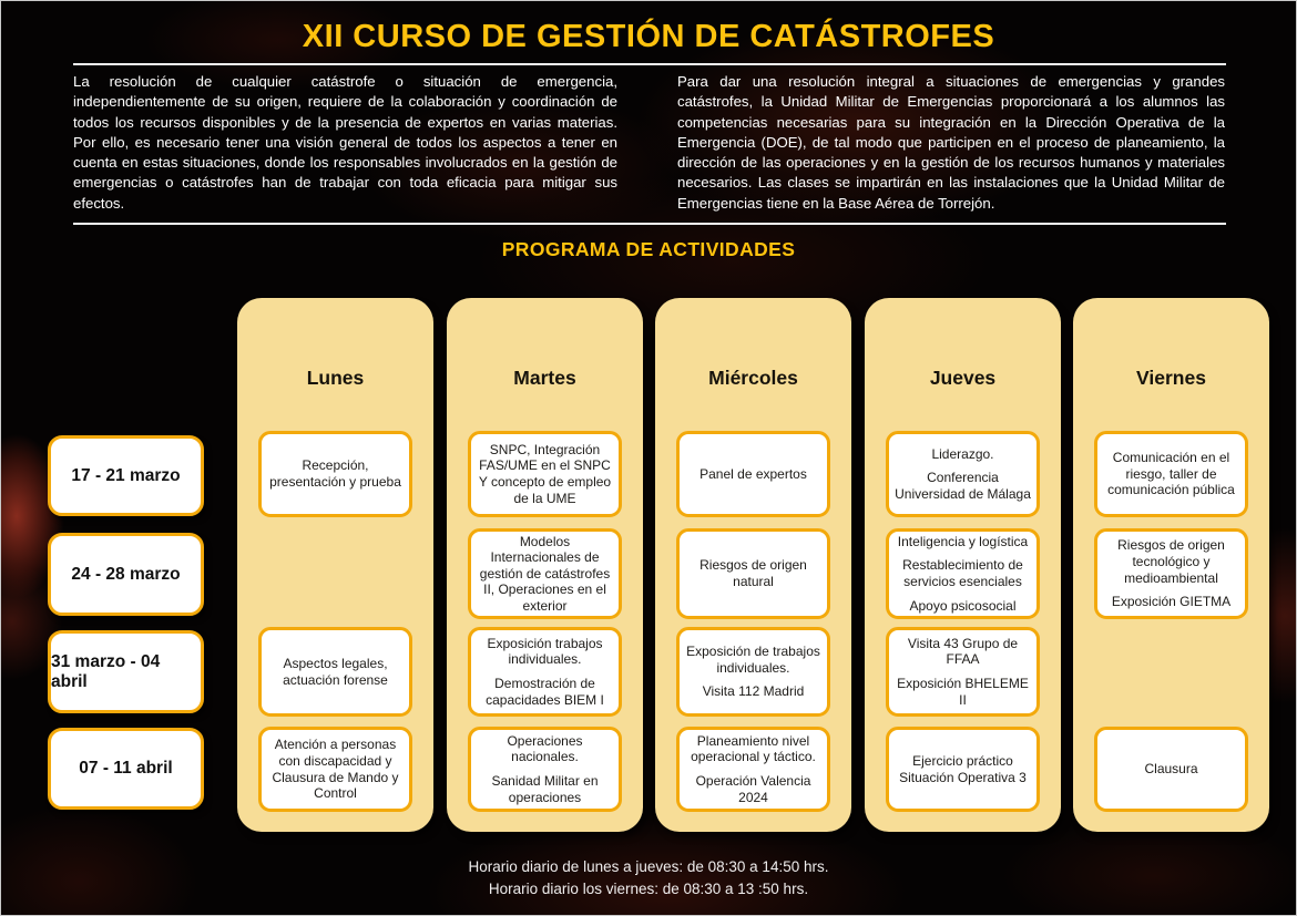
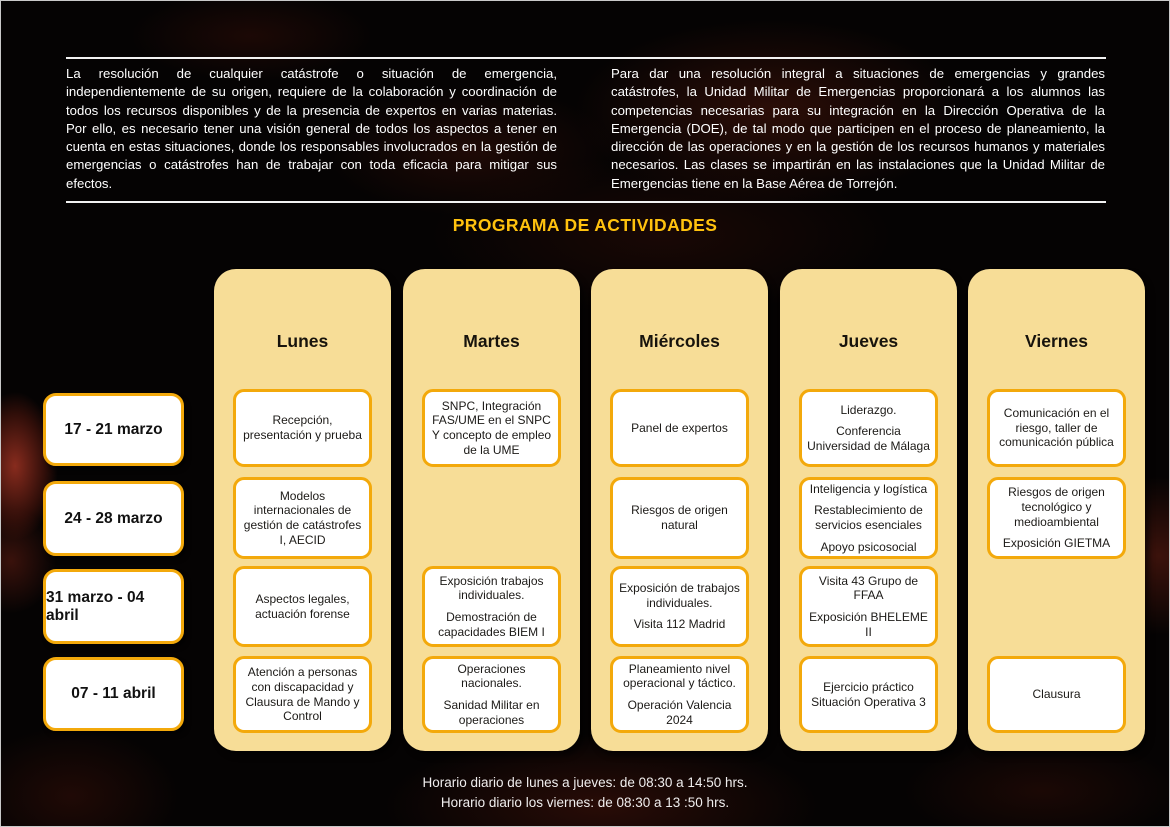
- XII CURSO DE GESTIÓN DE CATÁSTROFES
  La resolución de cualquier catástrofe o situación de emergencia, independientemente de su origen, requiere de la colaboración y coordinación de todos los recursos disponibles y de la presencia de expertos en varias materias. Por ello, es necesario tener una visión general de todos los aspectos a tener en cuenta en estas situaciones, donde los responsables involucrados en la gestión de emergencias o catástrofes han de trabajar con toda eficacia para mitigar sus efectos.
  Para dar una resolución integral a situaciones de emergencias y grandes catástrofes, la Unidad Militar de Emergencias proporcionará a los alumnos las competencias necesarias para su integración en la Dirección Operativa de la Emergencia (DOE), de tal modo que participen en el proceso de planeamiento, la dirección de las operaciones y en la gestión de los recursos humanos y materiales necesarios. Las clases se impartirán en las instalaciones que la Unidad Militar de Emergencias tiene en la Base Aérea de Torrejón.
  PROGRAMA DE ACTIVIDADES
  17 - 21 marzo
  24 - 28 marzo
  31 marzo - 04 abril
  07 - 11 abril
  Lunes
  Recepción, presentación y prueba
+ Modelos internacionales de gestión de catástrofes I, AECID
  Aspectos legales, actuación forense
  Atención a personas con discapacidad y Clausura de Mando y Control
  Martes
  SNPC, Integración FAS/UME en el SNPC Y concepto de empleo de la UME
- Modelos Internacionales de gestión de catástrofes II, Operaciones en el exterior
  Exposición trabajos individuales.
  Demostración de capacidades BIEM I
  Operaciones nacionales.
  Sanidad Militar en operaciones
  Miércoles
  Panel de expertos
  Riesgos de origen natural
  Exposición de trabajos individuales.
  Visita 112 Madrid
  Planeamiento nivel operacional y táctico.
  Operación Valencia 2024
  Jueves
  Liderazgo.
  Conferencia Universidad de Málaga
  Inteligencia y logística
  Restablecimiento de servicios esenciales
  Apoyo psicosocial
  Visita 43 Grupo de FFAA
  Exposición BHELEME II
  Ejercicio práctico Situación Operativa 3
  Viernes
  Comunicación en el riesgo, taller de comunicación pública
  Riesgos de origen tecnológico y medioambiental
  Exposición GIETMA
  Clausura
  Horario diario de lunes a jueves: de 08:30 a 14:50 hrs.
  Horario diario los viernes: de 08:30 a 13 :50 hrs.
